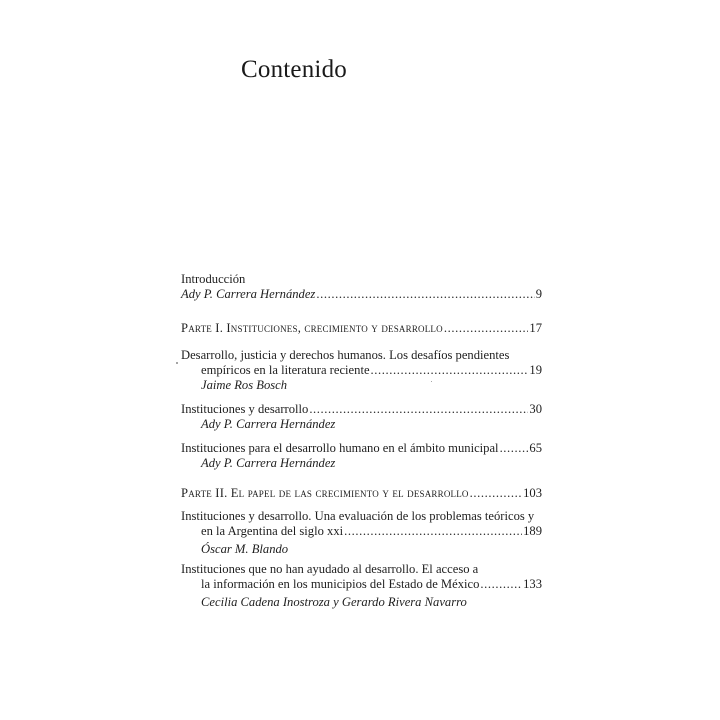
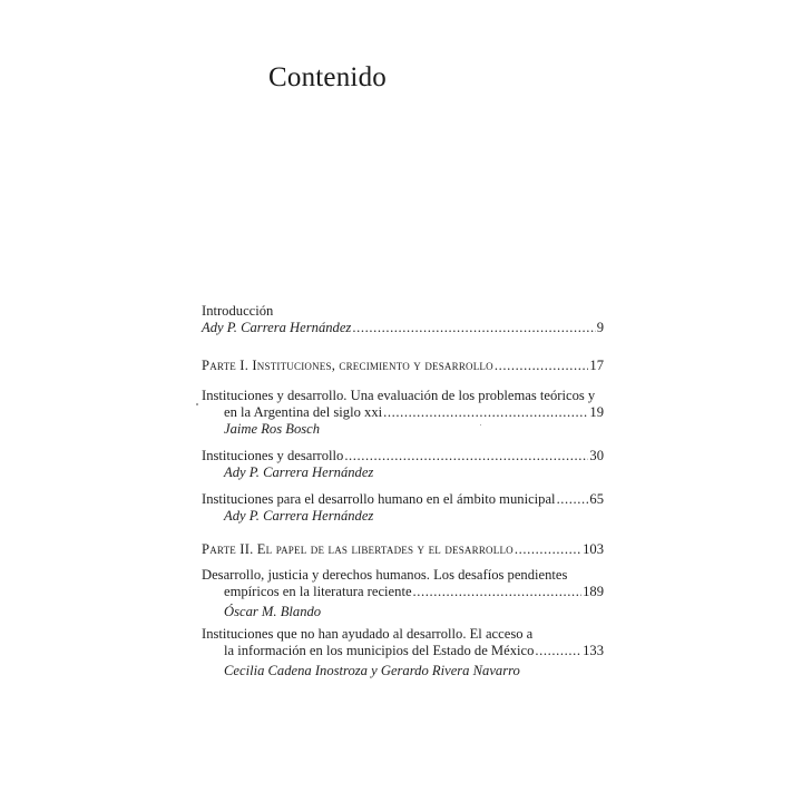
  Contenido
  Introducción
  Ady P. Carrera Hernández
  9
  Parte I. Instituciones, crecimiento y desarrollo
  17
- Desarrollo, justicia y derechos humanos. Los desafíos pendientes
+ Instituciones y desarrollo. Una evaluación de los problemas teóricos y
- empíricos en la literatura reciente
+ en la Argentina del siglo xxi
  19
  Jaime Ros Bosch
  Instituciones y desarrollo
  30
  Ady P. Carrera Hernández
  Instituciones para el desarrollo humano en el ámbito municipal
  65
  Ady P. Carrera Hernández
- Parte II. El papel de las crecimiento y el desarrollo
+ Parte II. El papel de las libertades y el desarrollo
  103
- Instituciones y desarrollo. Una evaluación de los problemas teóricos y
+ Desarrollo, justicia y derechos humanos. Los desafíos pendientes
- en la Argentina del siglo xxi
+ empíricos en la literatura reciente
  189
  Óscar M. Blando
  Instituciones que no han ayudado al desarrollo. El acceso a
  la información en los municipios del Estado de México
  133
  Cecilia Cadena Inostroza y Gerardo Rivera Navarro
